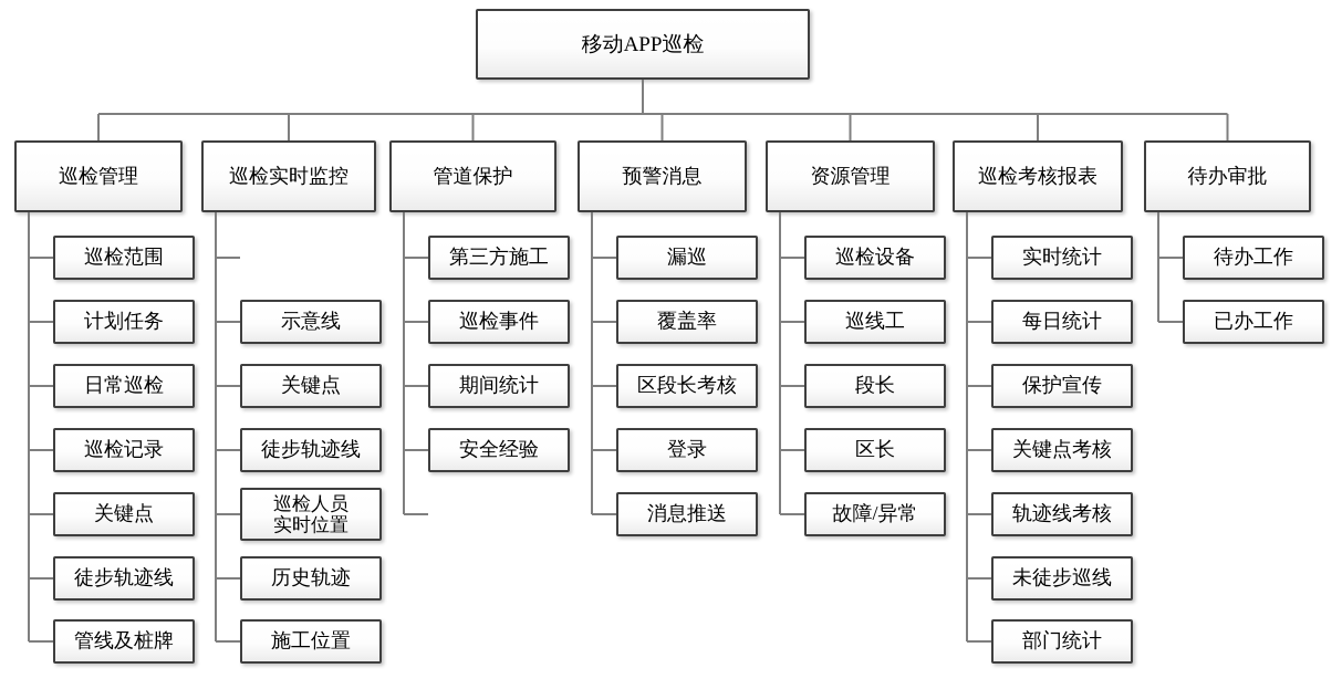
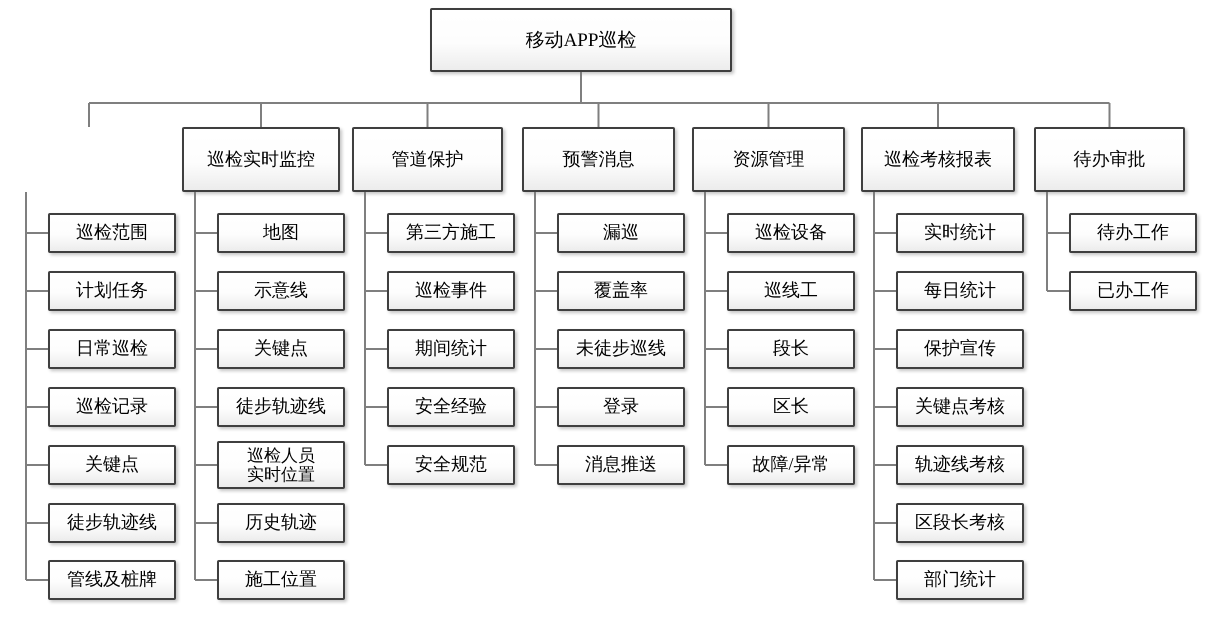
  移动APP巡检
- 巡检管理
  巡检范围
  计划任务
  日常巡检
  巡检记录
  关键点
  徒步轨迹线
  管线及桩牌
  巡检实时监控
+ 地图
  示意线
  关键点
  徒步轨迹线
  巡检人员
  实时位置
  历史轨迹
  施工位置
  管道保护
  第三方施工
  巡检事件
  期间统计
  安全经验
+ 安全规范
  预警消息
  漏巡
  覆盖率
- 区段长考核
+ 未徒步巡线
  登录
  消息推送
  资源管理
  巡检设备
  巡线工
  段长
  区长
  故障/异常
  巡检考核报表
  实时统计
  每日统计
  保护宣传
  关键点考核
  轨迹线考核
- 未徒步巡线
+ 区段长考核
  部门统计
  待办审批
  待办工作
  已办工作
